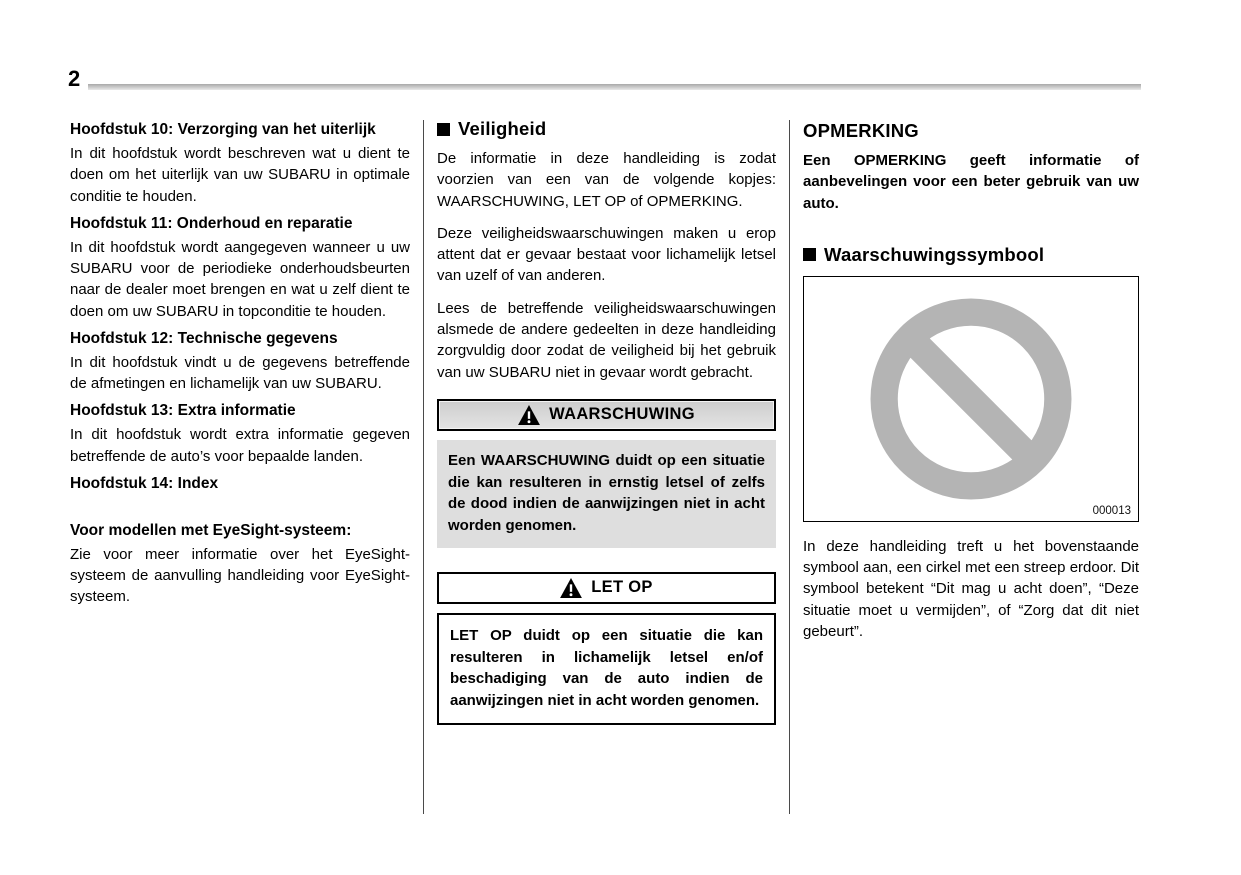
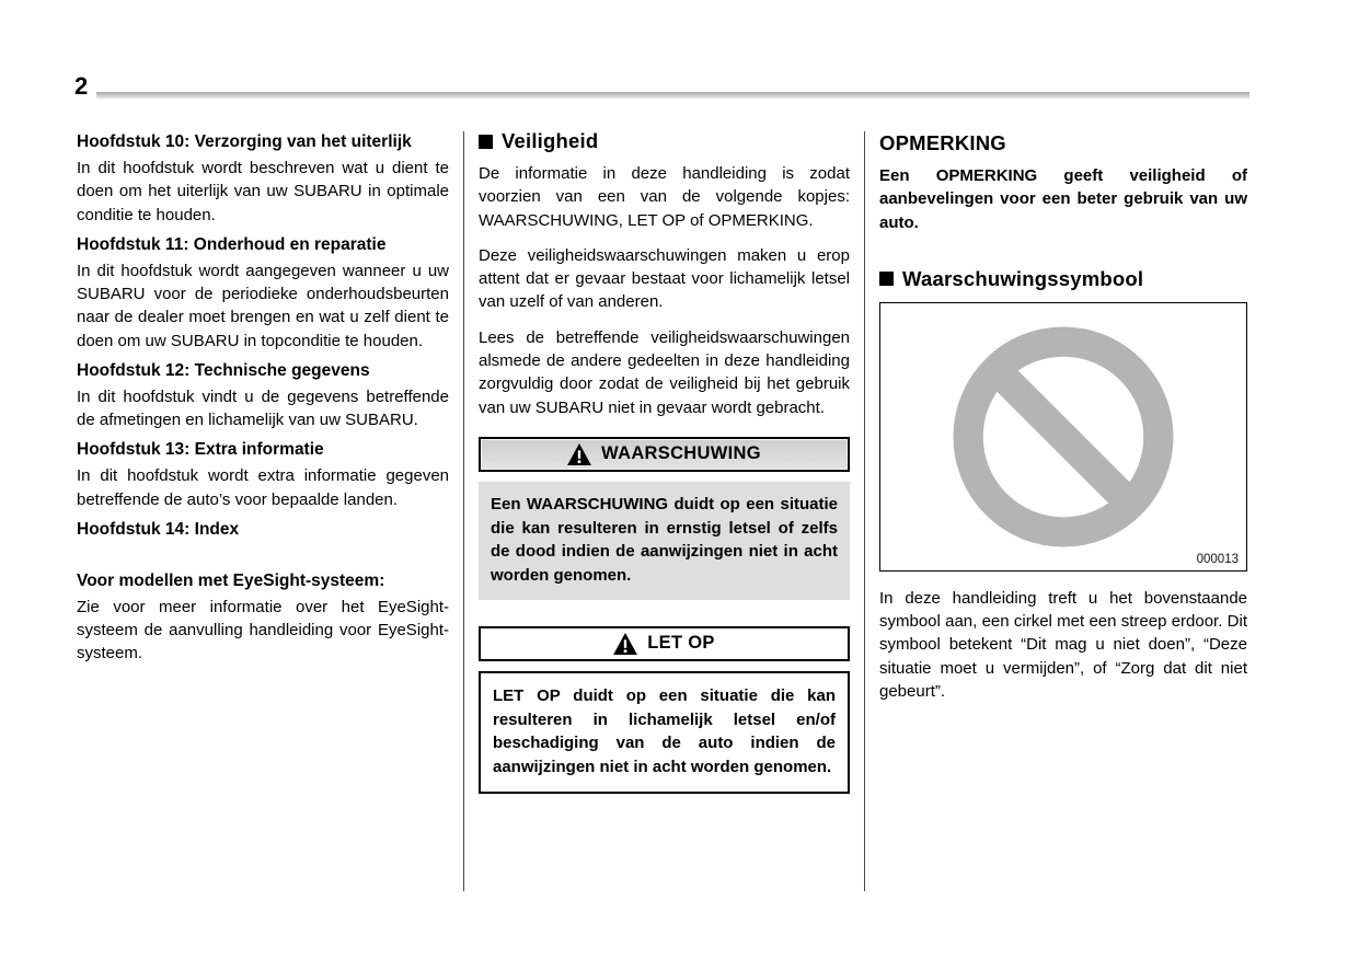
  2
  Hoofdstuk 10: Verzorging van het uiterlijk
  In dit hoofdstuk wordt beschreven wat u dient te doen om het uiterlijk van uw SUBARU in optimale conditie te houden.
  Hoofdstuk 11: Onderhoud en reparatie
  In dit hoofdstuk wordt aangegeven wanneer u uw SUBARU voor de periodieke onderhoudsbeurten naar de dealer moet brengen en wat u zelf dient te doen om uw SUBARU in topconditie te houden.
  Hoofdstuk 12: Technische gegevens
  In dit hoofdstuk vindt u de gegevens betreffende de afmetingen en lichamelijk van uw SUBARU.
  Hoofdstuk 13: Extra informatie
  In dit hoofdstuk wordt extra informatie gegeven betreffende de auto’s voor bepaalde landen.
  Hoofdstuk 14: Index
  Voor modellen met EyeSight-systeem:
  Zie voor meer informatie over het EyeSight-systeem de aanvulling handleiding voor EyeSight-systeem.
  Veiligheid
  De informatie in deze handleiding is zodat voorzien van een van de volgende kopjes: WAARSCHUWING, LET OP of OPMERKING.
  Deze veiligheidswaarschuwingen maken u erop attent dat er gevaar bestaat voor lichamelijk letsel van uzelf of van anderen.
  Lees de betreffende veiligheidswaarschuwingen alsmede de andere gedeelten in deze handleiding zorgvuldig door zodat de veiligheid bij het gebruik van uw SUBARU niet in gevaar wordt gebracht.
  WAARSCHUWING
  Een WAARSCHUWING duidt op een situatie die kan resulteren in ernstig letsel of zelfs de dood indien de aanwijzingen niet in acht worden genomen.
  LET OP
  LET OP duidt op een situatie die kan resulteren in lichamelijk letsel en/of beschadiging van de auto indien de aanwijzingen niet in acht worden genomen.
  OPMERKING
- Een OPMERKING geeft informatie of aanbevelingen voor een beter gebruik van uw auto.
+ Een OPMERKING geeft veiligheid of aanbevelingen voor een beter gebruik van uw auto.
  Waarschuwingssymbool
  000013
- In deze handleiding treft u het bovenstaande symbool aan, een cirkel met een streep erdoor. Dit symbool betekent “Dit mag u acht doen”, “Deze situatie moet u vermijden”, of “Zorg dat dit niet gebeurt”.
+ In deze handleiding treft u het bovenstaande symbool aan, een cirkel met een streep erdoor. Dit symbool betekent “Dit mag u niet doen”, “Deze situatie moet u vermijden”, of “Zorg dat dit niet gebeurt”.
